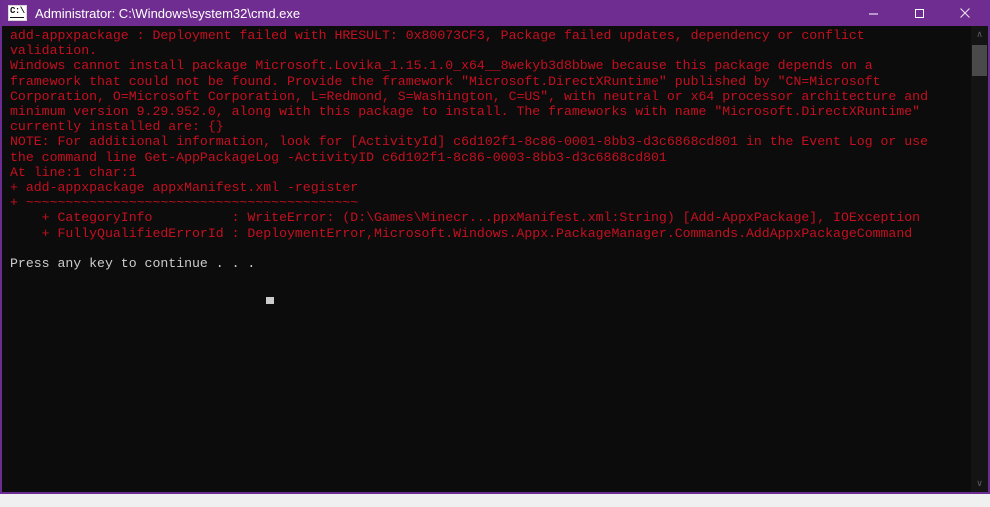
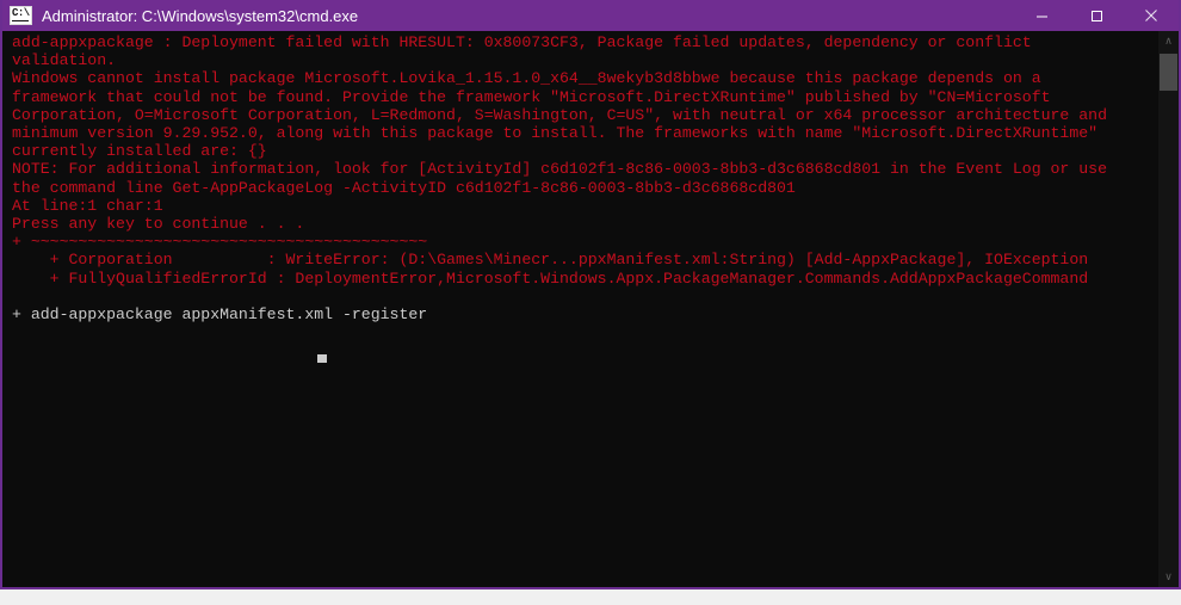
  Administrator: C:\Windows\system32\cmd.exe
  add-appxpackage : Deployment failed with HRESULT: 0x80073CF3, Package failed updates, dependency or conflict
  validation.
  Windows cannot install package Microsoft.Lovika_1.15.1.0_x64__8wekyb3d8bbwe because this package depends on a
  framework that could not be found. Provide the framework "Microsoft.DirectXRuntime" published by "CN=Microsoft
  Corporation, O=Microsoft Corporation, L=Redmond, S=Washington, C=US", with neutral or x64 processor architecture and
  minimum version 9.29.952.0, along with this package to install. The frameworks with name "Microsoft.DirectXRuntime"
  currently installed are: {}
- NOTE: For additional information, look for [ActivityId] c6d102f1-8c86-0001-8bb3-d3c6868cd801 in the Event Log or use
+ NOTE: For additional information, look for [ActivityId] c6d102f1-8c86-0003-8bb3-d3c6868cd801 in the Event Log or use
  the command line Get-AppPackageLog -ActivityID c6d102f1-8c86-0003-8bb3-d3c6868cd801
  At line:1 char:1
- + add-appxpackage appxManifest.xml -register
+ Press any key to continue . . .
  + ~~~~~~~~~~~~~~~~~~~~~~~~~~~~~~~~~~~~~~~~~~
- + CategoryInfo : WriteError: (D:\Games\Minecr...ppxManifest.xml:String) [Add-AppxPackage], IOException
+ + Corporation : WriteError: (D:\Games\Minecr...ppxManifest.xml:String) [Add-AppxPackage], IOException
  + FullyQualifiedErrorId : DeploymentError,Microsoft.Windows.Appx.PackageManager.Commands.AddAppxPackageCommand
- Press any key to continue . . .
+ + add-appxpackage appxManifest.xml -register
  ∧
  ∨
